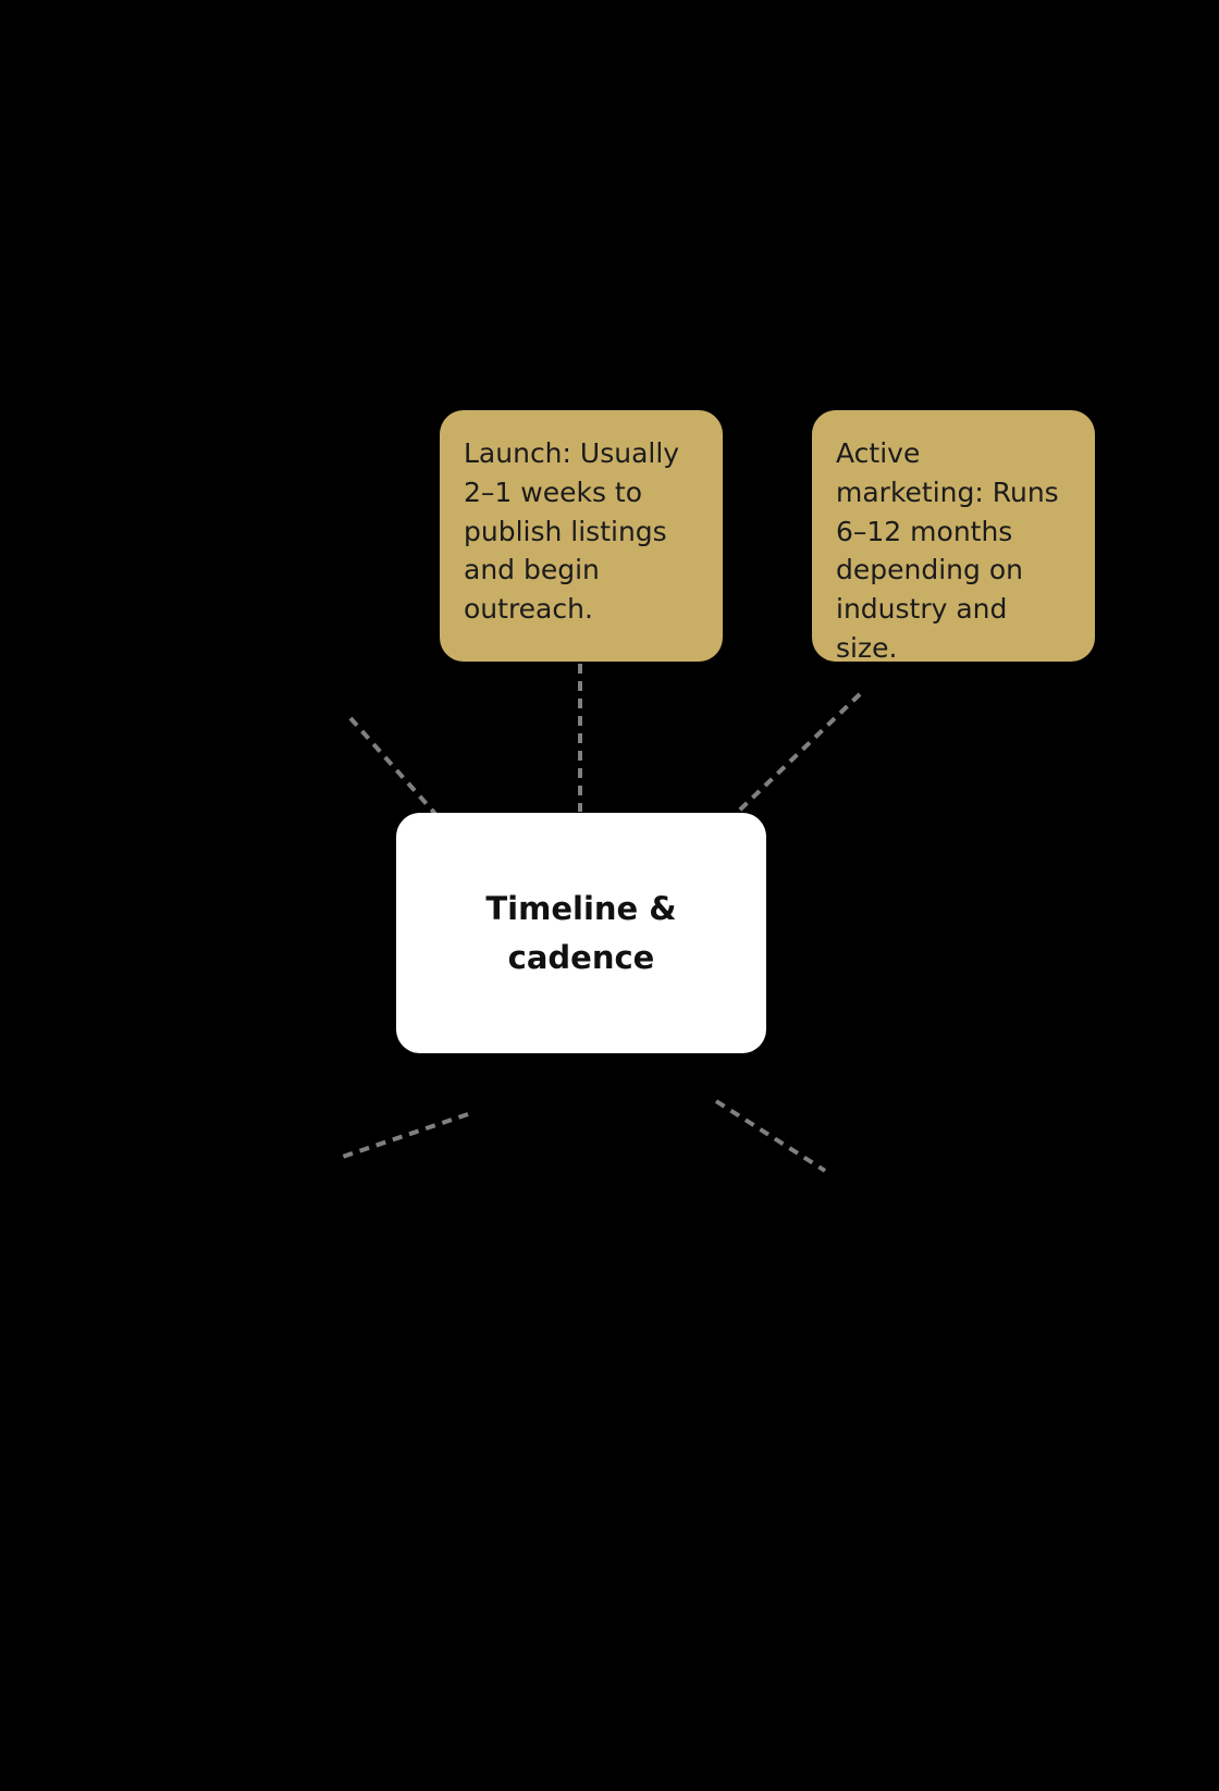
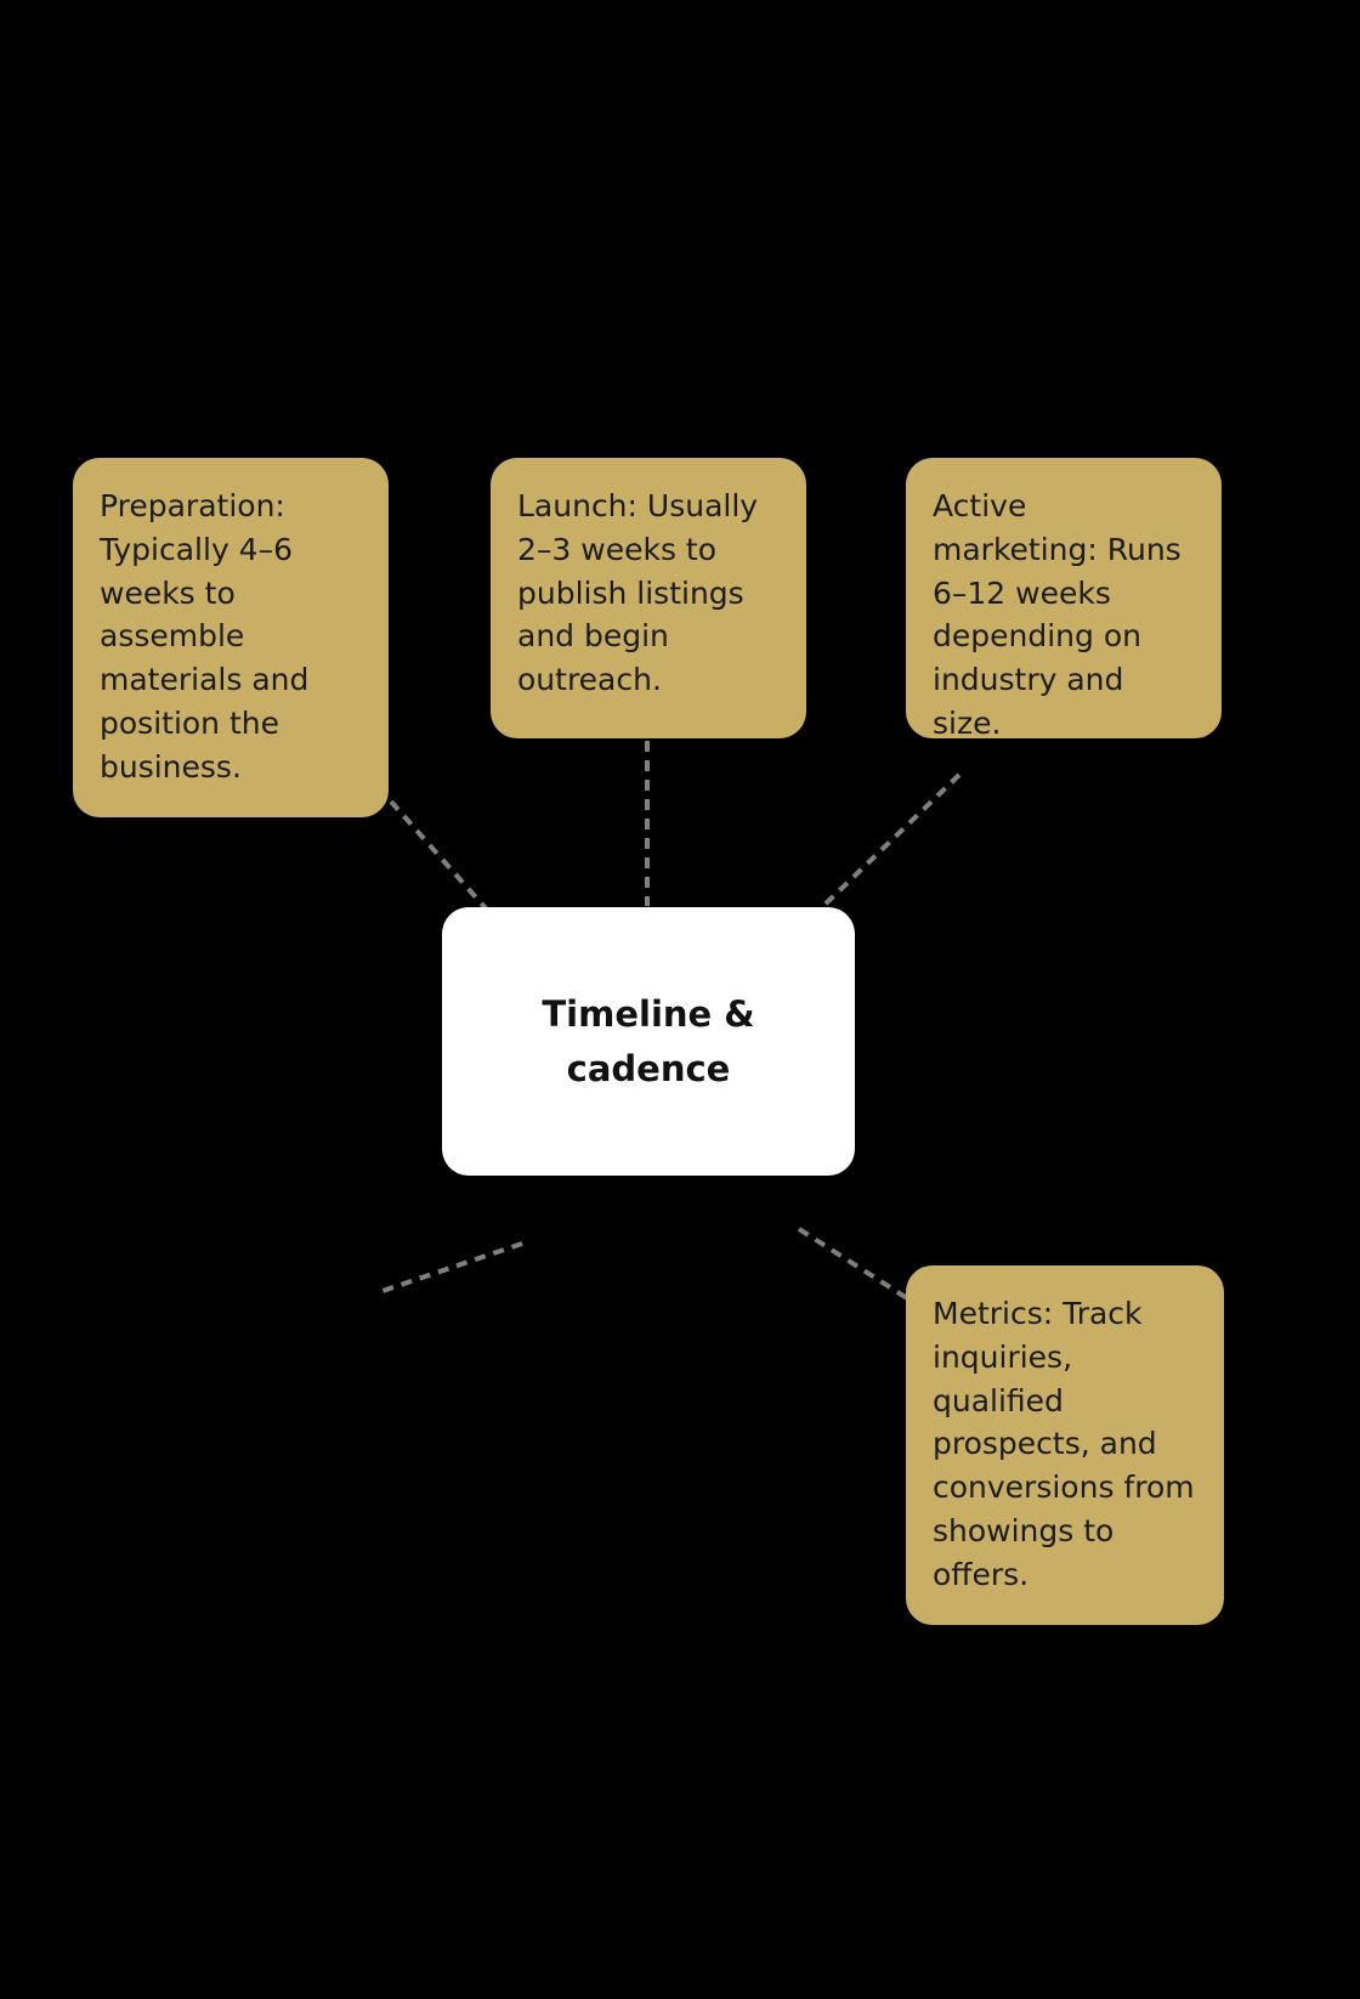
+ Preparation: Typically 4–6 weeks to assemble materials and position the business.
- Launch: Usually 2–1 weeks to publish listings and begin outreach.
+ Launch: Usually 2–3 weeks to publish listings and begin outreach.
- Active marketing: Runs 6–12 months depending on industry and size.
+ Active marketing: Runs 6–12 weeks depending on industry and size.
  Timeline & cadence
+ Metrics: Track inquiries, qualified prospects, and conversions from showings to offers.
